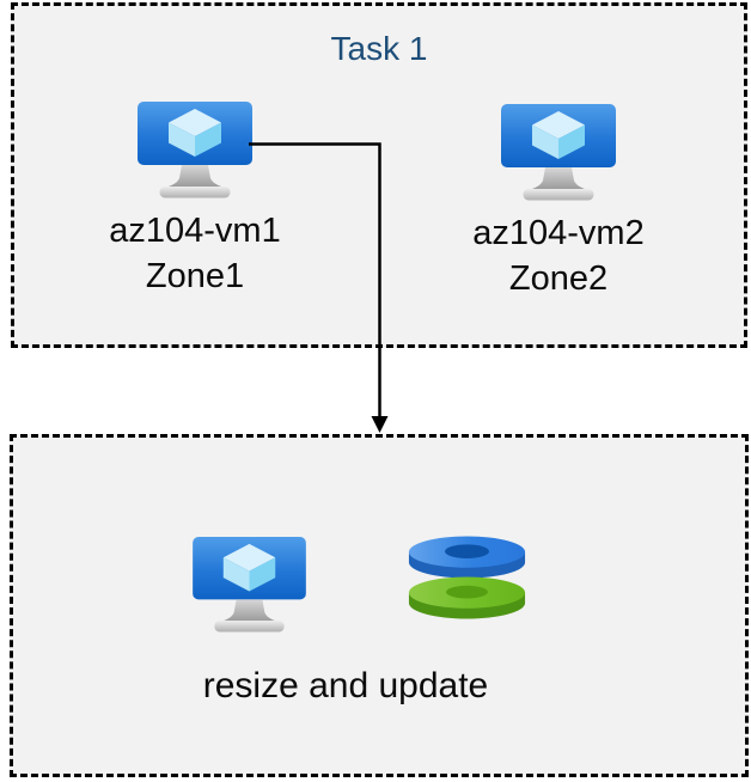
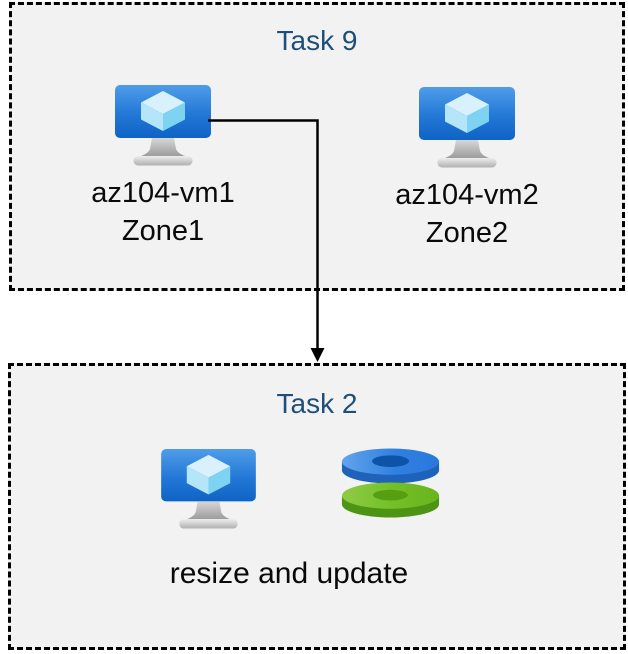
- Task 1
+ Task 9
  az104-vm1
  Zone1
  az104-vm2
  Zone2
+ Task 2
  resize and update
